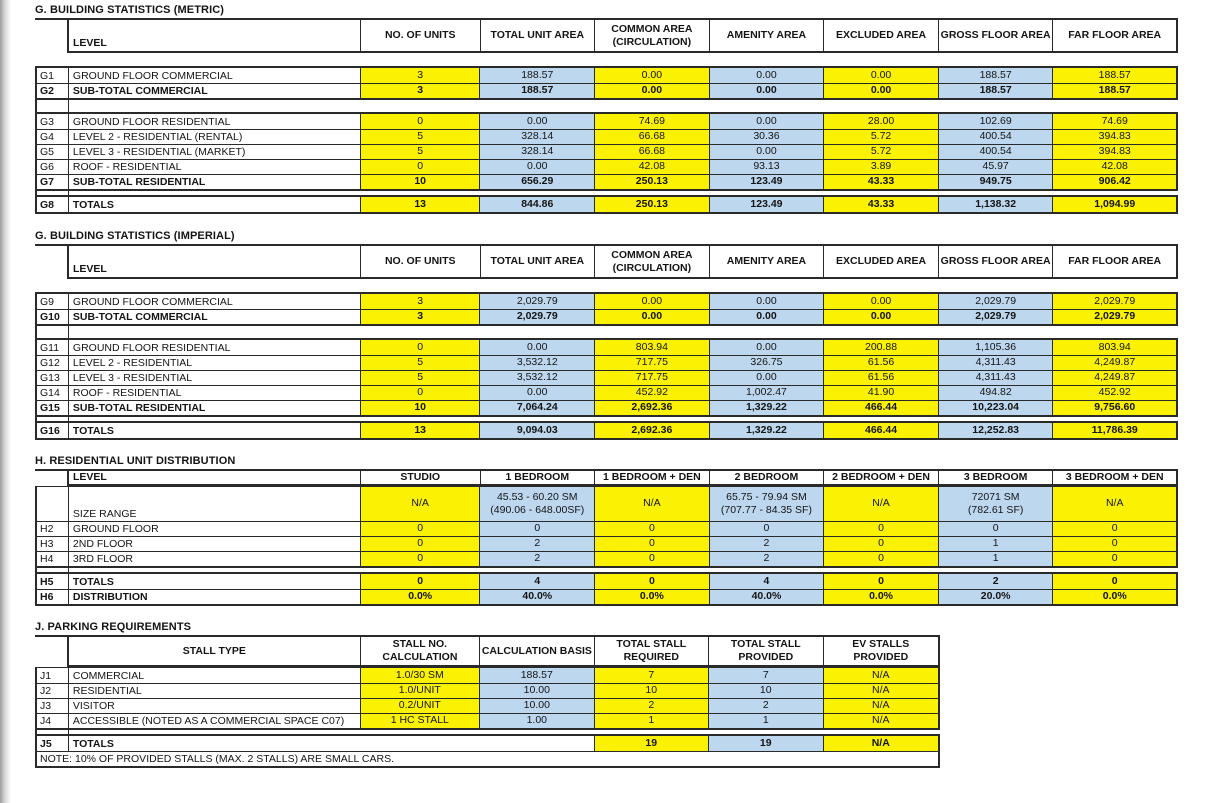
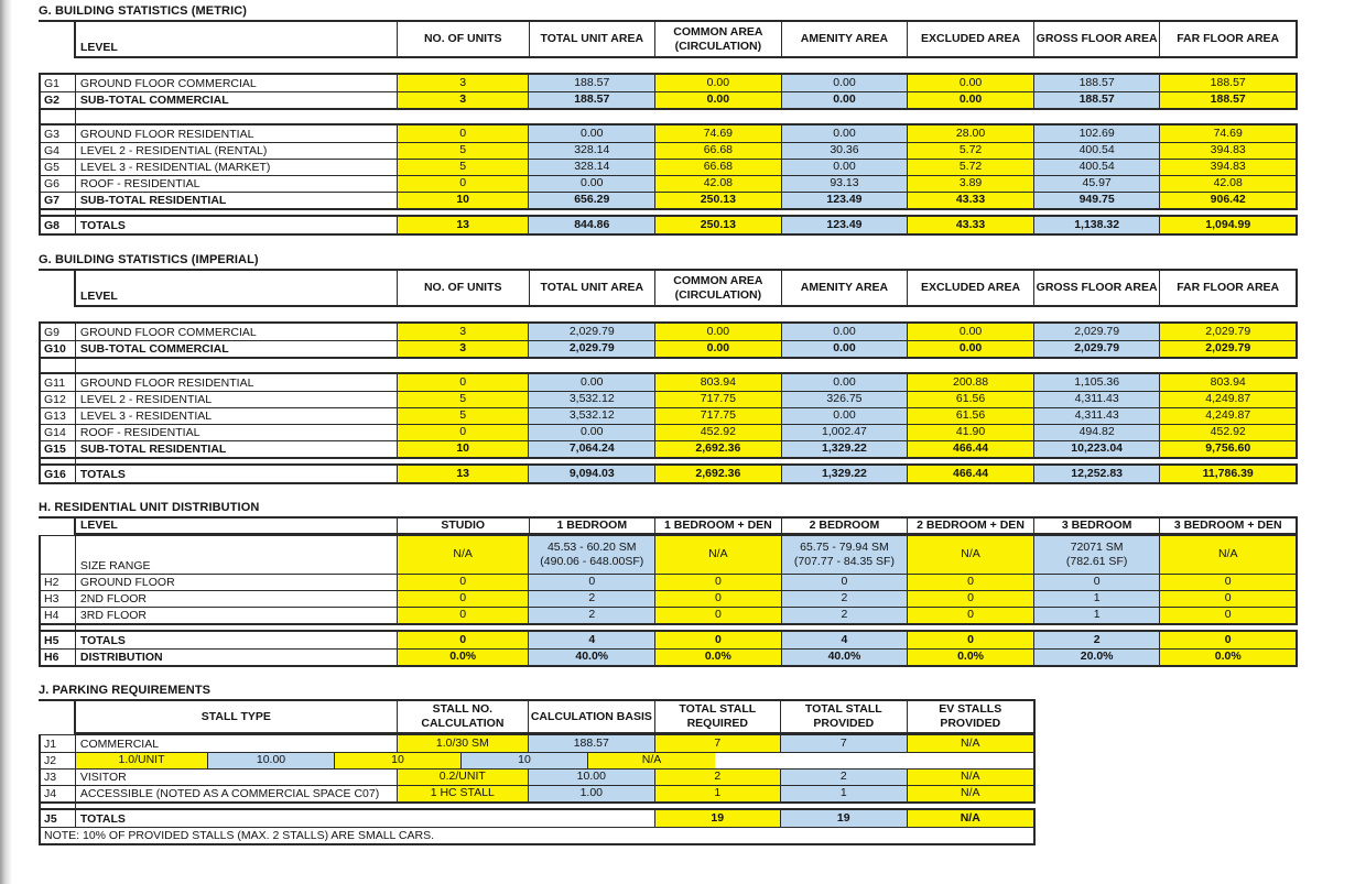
  G. BUILDING STATISTICS (METRIC)
  LEVEL
  NO. OF UNITS
  TOTAL UNIT AREA
  COMMON AREA
  (CIRCULATION)
  AMENITY AREA
  EXCLUDED AREA
  GROSS FLOOR AREA
  FAR FLOOR AREA
  G1
  GROUND FLOOR COMMERCIAL
  3
  188.57
  0.00
  0.00
  0.00
  188.57
  188.57
  G2
  SUB-TOTAL COMMERCIAL
  3
  188.57
  0.00
  0.00
  0.00
  188.57
  188.57
  G3
  GROUND FLOOR RESIDENTIAL
  0
  0.00
  74.69
  0.00
  28.00
  102.69
  74.69
  G4
  LEVEL 2 - RESIDENTIAL (RENTAL)
  5
  328.14
  66.68
  30.36
  5.72
  400.54
  394.83
  G5
  LEVEL 3 - RESIDENTIAL (MARKET)
  5
  328.14
  66.68
  0.00
  5.72
  400.54
  394.83
  G6
  ROOF - RESIDENTIAL
  0
  0.00
  42.08
  93.13
  3.89
  45.97
  42.08
  G7
  SUB-TOTAL RESIDENTIAL
  10
  656.29
  250.13
  123.49
  43.33
  949.75
  906.42
  G8
  TOTALS
  13
  844.86
  250.13
  123.49
  43.33
  1,138.32
  1,094.99
  G. BUILDING STATISTICS (IMPERIAL)
  LEVEL
  NO. OF UNITS
  TOTAL UNIT AREA
  COMMON AREA
  (CIRCULATION)
  AMENITY AREA
  EXCLUDED AREA
  GROSS FLOOR AREA
  FAR FLOOR AREA
  G9
  GROUND FLOOR COMMERCIAL
  3
  2,029.79
  0.00
  0.00
  0.00
  2,029.79
  2,029.79
  G10
  SUB-TOTAL COMMERCIAL
  3
  2,029.79
  0.00
  0.00
  0.00
  2,029.79
  2,029.79
  G11
  GROUND FLOOR RESIDENTIAL
  0
  0.00
  803.94
  0.00
  200.88
  1,105.36
  803.94
  G12
  LEVEL 2 - RESIDENTIAL
  5
  3,532.12
  717.75
  326.75
  61.56
  4,311.43
  4,249.87
  G13
  LEVEL 3 - RESIDENTIAL
  5
  3,532.12
  717.75
  0.00
  61.56
  4,311.43
  4,249.87
  G14
  ROOF - RESIDENTIAL
  0
  0.00
  452.92
  1,002.47
  41.90
  494.82
  452.92
  G15
  SUB-TOTAL RESIDENTIAL
  10
  7,064.24
  2,692.36
  1,329.22
  466.44
  10,223.04
  9,756.60
  G16
  TOTALS
  13
  9,094.03
  2,692.36
  1,329.22
  466.44
  12,252.83
  11,786.39
  H. RESIDENTIAL UNIT DISTRIBUTION
  LEVEL
  STUDIO
  1 BEDROOM
  1 BEDROOM + DEN
  2 BEDROOM
  2 BEDROOM + DEN
  3 BEDROOM
  3 BEDROOM + DEN
  SIZE RANGE
  N/A
  45.53 - 60.20 SM
  (490.06 - 648.00SF)
  N/A
  65.75 - 79.94 SM
  (707.77 - 84.35 SF)
  N/A
  72071 SM
  (782.61 SF)
  N/A
  H2
  GROUND FLOOR
  0
  0
  0
  0
  0
  0
  0
  H3
  2ND FLOOR
  0
  2
  0
  2
  0
  1
  0
  H4
  3RD FLOOR
  0
  2
  0
  2
  0
  1
  0
  H5
  TOTALS
  0
  4
  0
  4
  0
  2
  0
  H6
  DISTRIBUTION
  0.0%
  40.0%
  0.0%
  40.0%
  0.0%
  20.0%
  0.0%
  J. PARKING REQUIREMENTS
  STALL TYPE
  STALL NO.
  CALCULATION
  CALCULATION BASIS
  TOTAL STALL
  REQUIRED
  TOTAL STALL
  PROVIDED
  EV STALLS PROVIDED
  J1
  COMMERCIAL
  1.0/30 SM
  188.57
  7
  7
  N/A
  J2
- RESIDENTIAL
  1.0/UNIT
  10.00
  10
  10
  N/A
  J3
  VISITOR
  0.2/UNIT
  10.00
  2
  2
  N/A
  J4
  ACCESSIBLE (NOTED AS A COMMERCIAL SPACE C07)
  1 HC STALL
  1.00
  1
  1
  N/A
  J5
  TOTALS
  19
  19
  N/A
  NOTE: 10% OF PROVIDED STALLS (MAX. 2 STALLS) ARE SMALL CARS.
